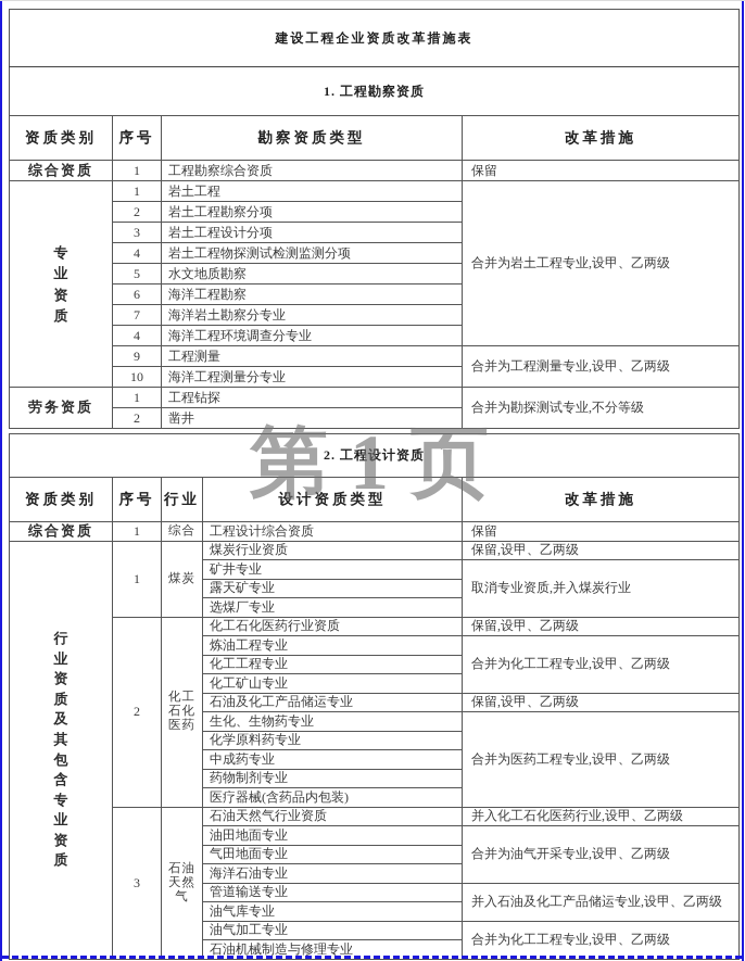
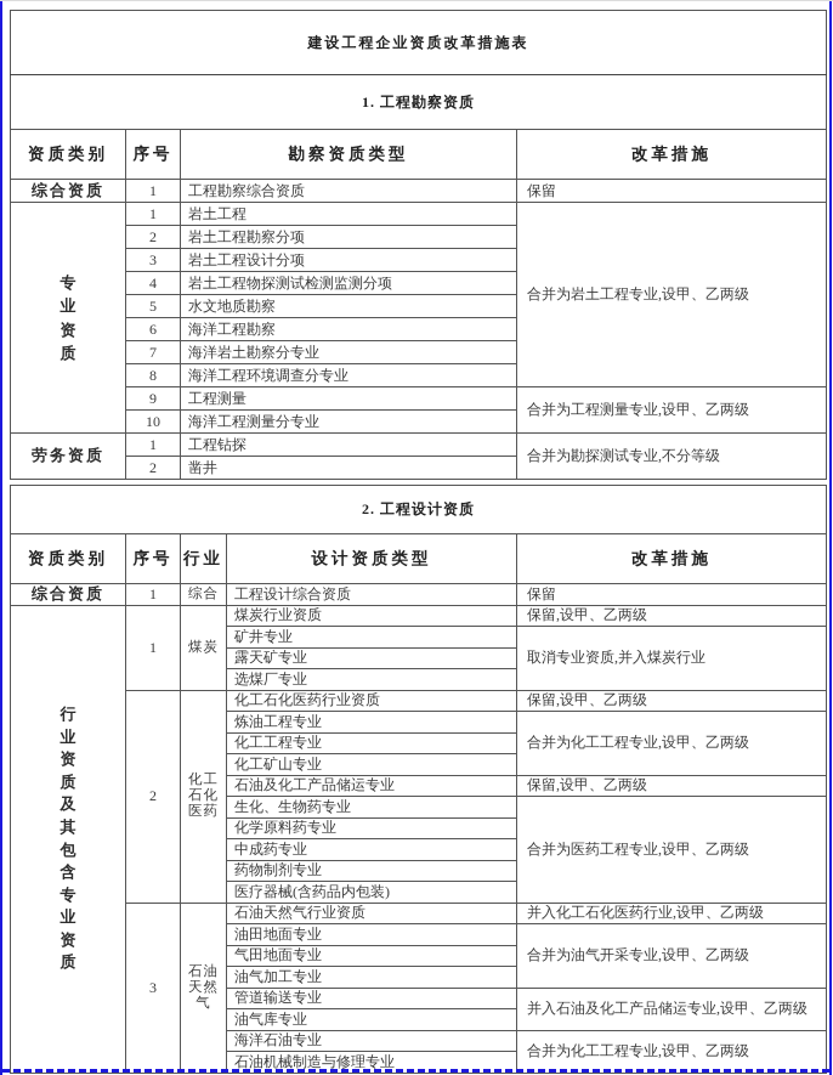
  建设工程企业资质改革措施表
  1. 工程勘察资质
  资质类别	序号	勘察资质类型	改革措施
  综合资质	1	工程勘察综合资质	保留
  专 业 资 质	1	岩土工程	合并为岩土工程专业,设甲、乙两级
  2	岩土工程勘察分项
  3	岩土工程设计分项
  4	岩土工程物探测试检测监测分项
  5	水文地质勘察
  6	海洋工程勘察
  7	海洋岩土勘察分专业
- 4	海洋工程环境调查分专业
+ 8	海洋工程环境调查分专业
  9	工程测量	合并为工程测量专业,设甲、乙两级
  10	海洋工程测量分专业
  劳务资质	1	工程钻探	合并为勘探测试专业,不分等级
  2	凿井
  2. 工程设计资质
  资质类别	序号	行业	设计资质类型	改革措施
  综合资质	1	综合	工程设计综合资质	保留
  行 业 资 质 及 其 包 含 专 业 资 质	1	煤炭	煤炭行业资质	保留,设甲、乙两级
  矿井专业	取消专业资质,并入煤炭行业
  露天矿专业
  选煤厂专业
  2	化工 石化 医药	化工石化医药行业资质	保留,设甲、乙两级
  炼油工程专业	合并为化工工程专业,设甲、乙两级
  化工工程专业
  化工矿山专业
  石油及化工产品储运专业	保留,设甲、乙两级
  生化、生物药专业	合并为医药工程专业,设甲、乙两级
  化学原料药专业
  中成药专业
  药物制剂专业
  医疗器械(含药品内包装)
  3	石油 天然 气	石油天然气行业资质	并入化工石化医药行业,设甲、乙两级
  油田地面专业	合并为油气开采专业,设甲、乙两级
  气田地面专业
- 海洋石油专业
+ 油气加工专业
  管道输送专业	并入石油及化工产品储运专业,设甲、乙两级
  油气库专业
- 油气加工专业	合并为化工工程专业,设甲、乙两级
+ 海洋石油专业	合并为化工工程专业,设甲、乙两级
  石油机械制造与修理专业
- 第1页
